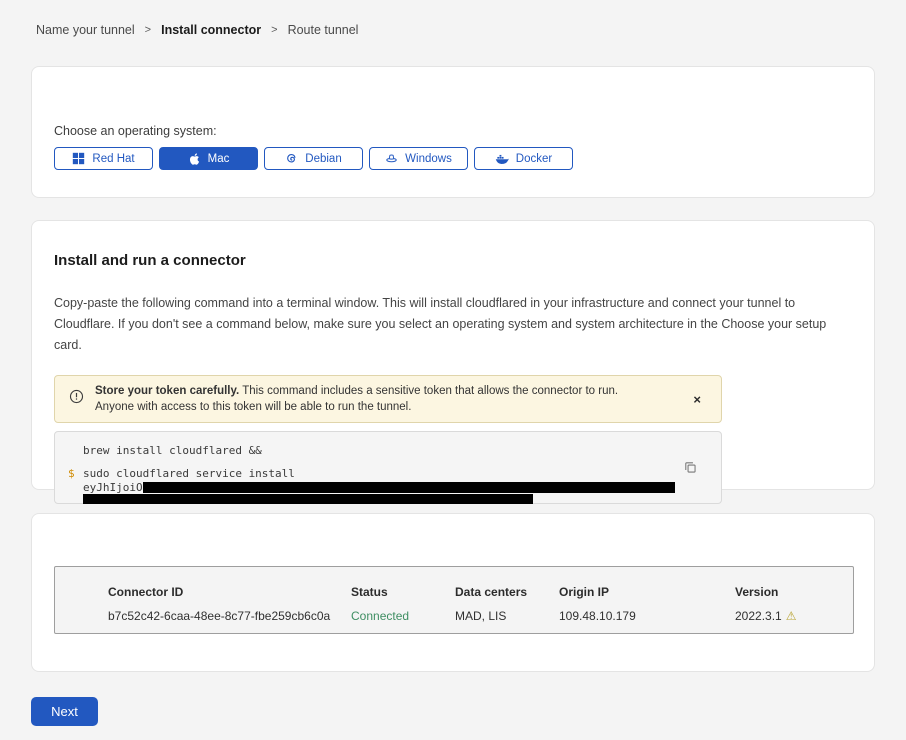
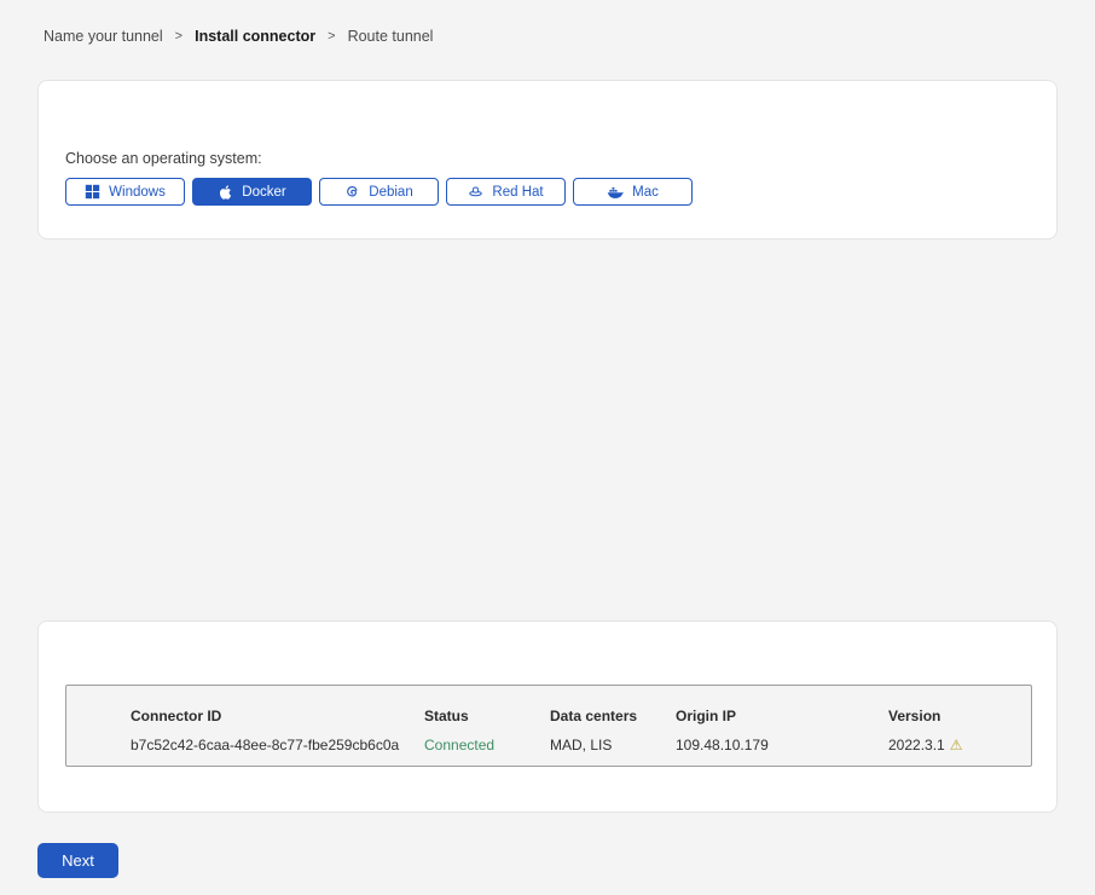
  Name your tunnel
  >
  Install connector
  >
  Route tunnel
  Choose an operating system:
- Red Hat
+ Windows
- Mac
+ Docker
  Debian
- Windows
+ Red Hat
- Docker
+ Mac
- Install and run a connector
- Copy-paste the following command into a terminal window. This will install cloudflared in your infrastructure and connect your tunnel to Cloudflare. If you don't see a command below, make sure you select an operating system and system architecture in the Choose your setup card.
- Store your token carefully. This command includes a sensitive token that allows the connector to run. Anyone with access to this token will be able to run the tunnel.
- ×
- brew install cloudflared &&
- $
- sudo cloudflared service install
- eyJhIjoiO
  Connector ID
  Status
  Data centers
  Origin IP
  Version
  b7c52c42-6caa-48ee-8c77-fbe259cb6c0a
  Connected
  MAD, LIS
  109.48.10.179
  2022.3.1 ⚠
  Next
